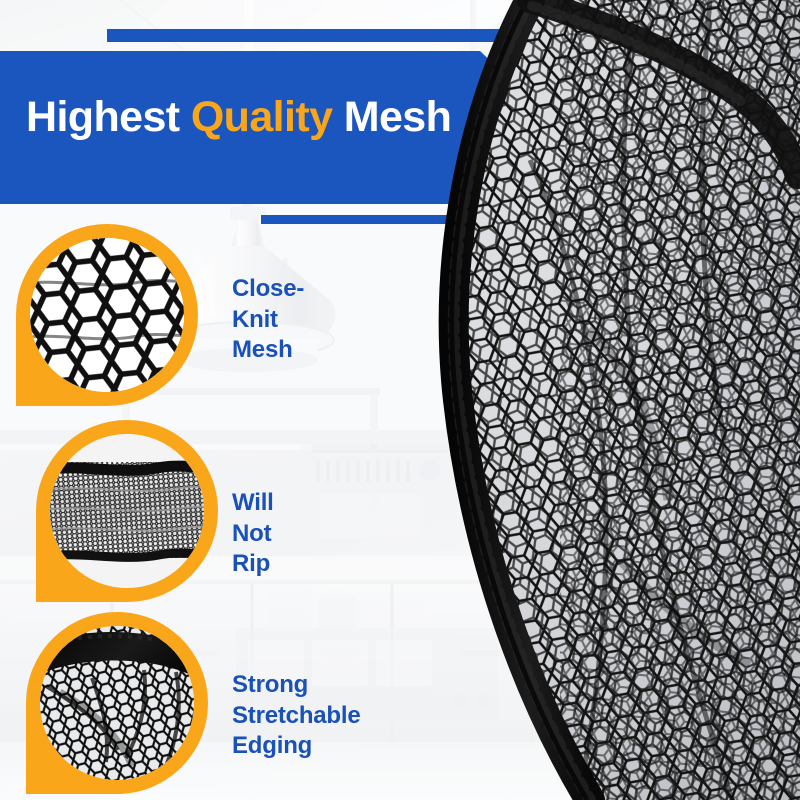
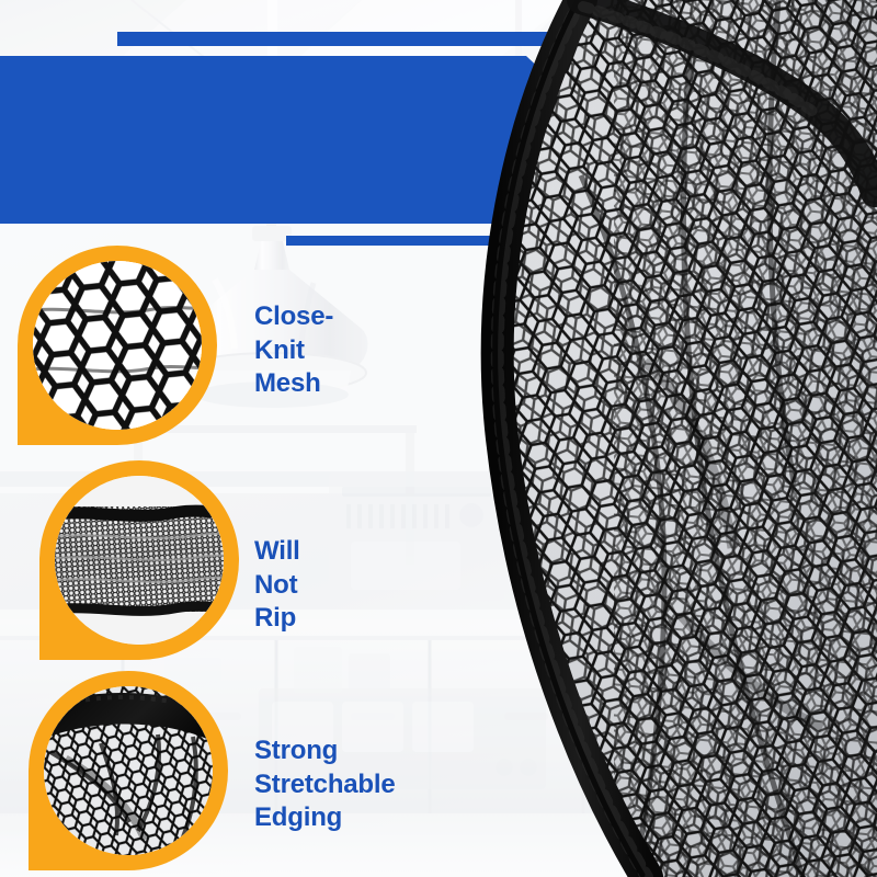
- Highest Quality Mesh
  Close-Knit
  Mesh
  Will Not Rip
  Strong
  Stretchable Edging
